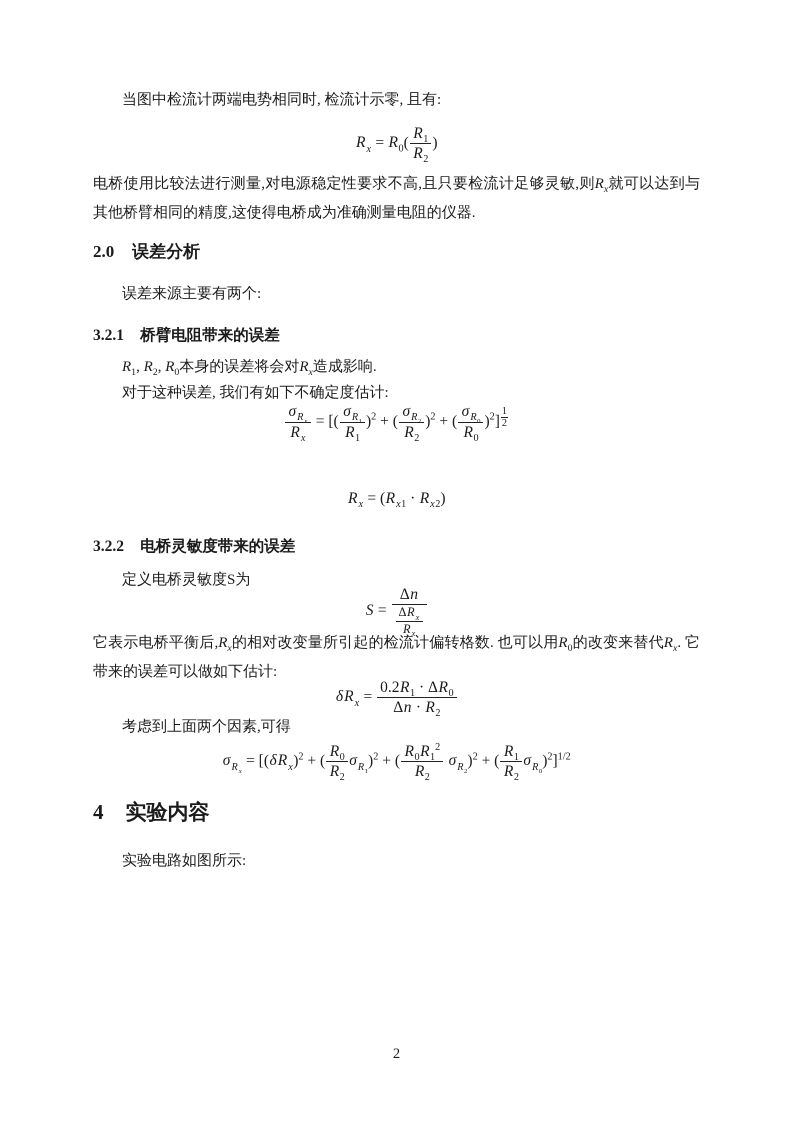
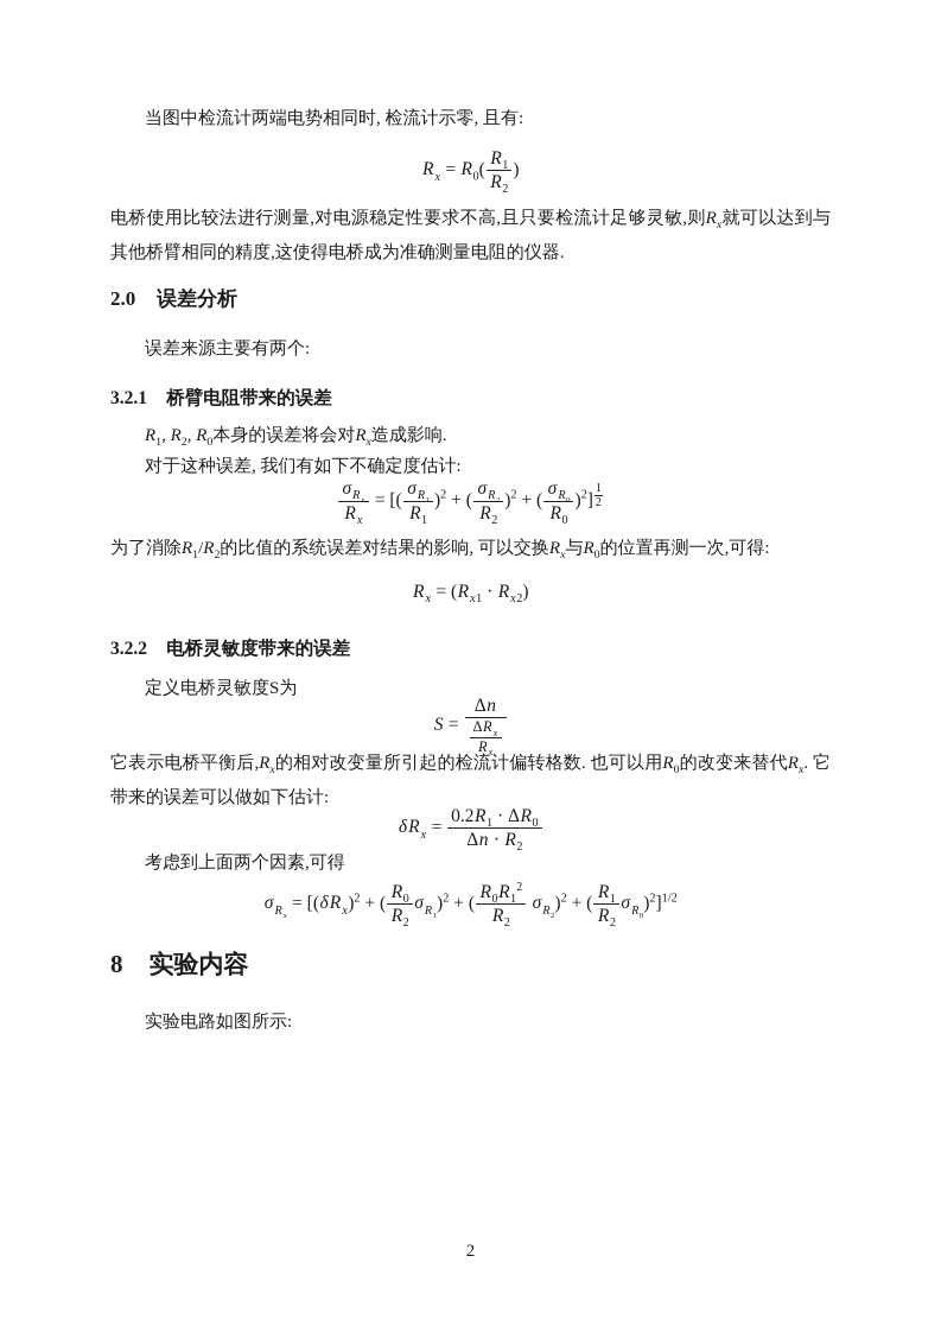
  当图中检流计两端电势相同时, 检流计示零, 且有:
  Rx = R0(
  R1
  R2
  )
  电桥使用比较法进行测量,对电源稳定性要求不高,且只要检流计足够灵敏,则Rx就可以达到与其他桥臂相同的精度,这使得电桥成为准确测量电阻的仪器.
  2.0 误差分析
  误差来源主要有两个:
  3.2.1 桥臂电阻带来的误差
  R1, R2, R0本身的误差将会对Rx造成影响.
  对于这种误差, 我们有如下不确定度估计:
  Rx
  = [(
  R1
  )2 + (
  R2
  )2 + (
  R0
  )2]
  1
  2
+ 为了消除R1/R2的比值的系统误差对结果的影响, 可以交换Rx与R0的位置再测一次,可得:
  Rx = (Rx1 · Rx2)
  3.2.2 电桥灵敏度带来的误差
  定义电桥灵敏度S为
  S =
  Δn
  ΔRx
  Rx
  它表示电桥平衡后,Rx的相对改变量所引起的检流计偏转格数. 也可以用R0的改变来替代Rx. 它带来的误差可以做如下估计:
  δRx =
  0.2R1 · ΔR0
  Δn · R2
  考虑到上面两个因素,可得
  σR = [(δRx)2 + (
  R0
  R2
  σR)2 + (
  R0R12
  R2
  σR)2 + (
  R1
  R2
  σR)2]1/2
- 4 实验内容
+ 8 实验内容
  实验电路如图所示:
  2
